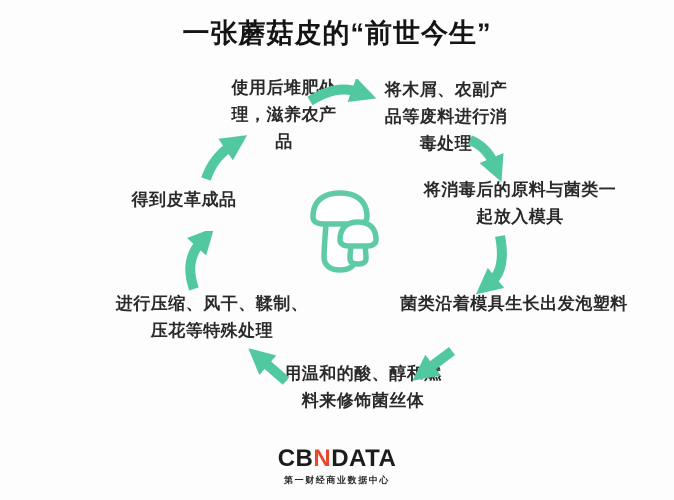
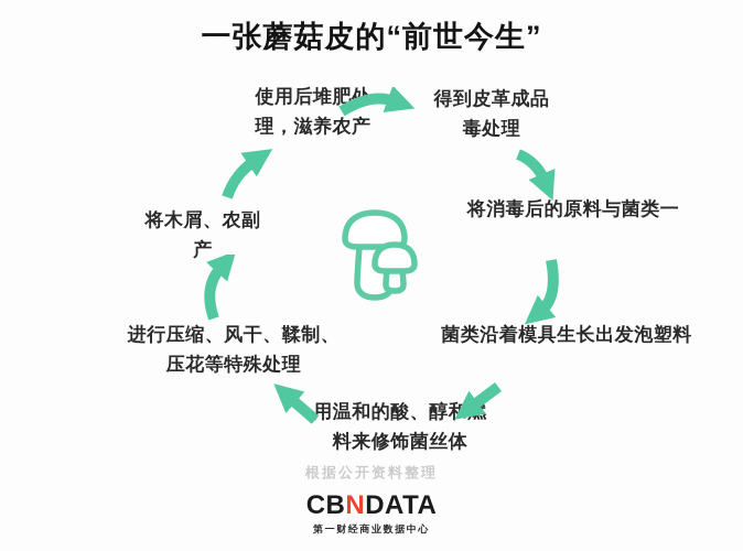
  一张蘑菇皮的“前世今生”
  使用后堆肥
  理，滋养农产
- 品
- 将木屑、农副产
+ 得到皮革成品
- 品等废料进行消
  毒处理
  将消毒后的原料与菌类一
- 起放入模具
  菌类沿着模具生长出发泡塑料
  用温和的酸、醇和燃
  料来修饰菌丝体
  进行压缩、风干、鞣制、
  压花等特殊处理
- 得到皮革成品
+ 将木屑、农副产
+ 根据公开资料整理
  CBNDATA
  第一财经商业数据中心
